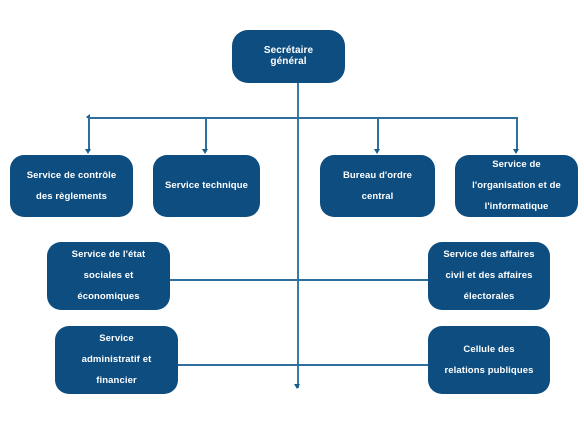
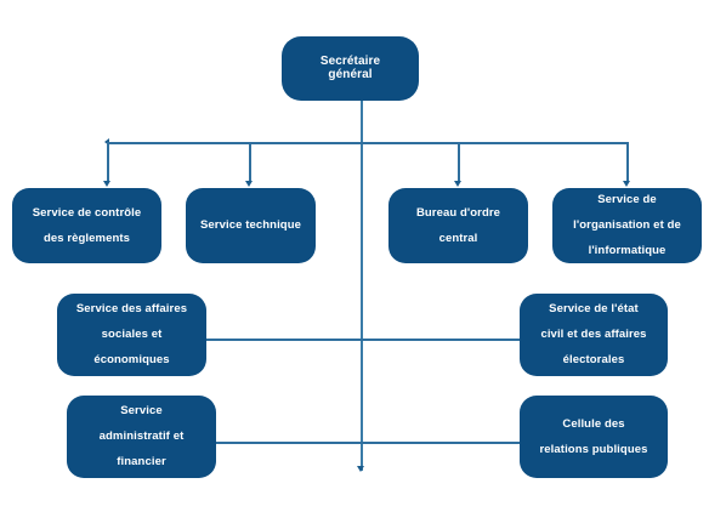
  Secrétaire
  général
  Service de contrôle
  des règlements
  Service technique
  Bureau d'ordre
  central
  Service de
  l'organisation et de
  l'informatique
- Service de l'état
+ Service des affaires
  sociales et
  économiques
- Service des affaires
+ Service de l'état
  civil et des affaires
  électorales
  Service
  administratif et
  financier
  Cellule des
  relations publiques
